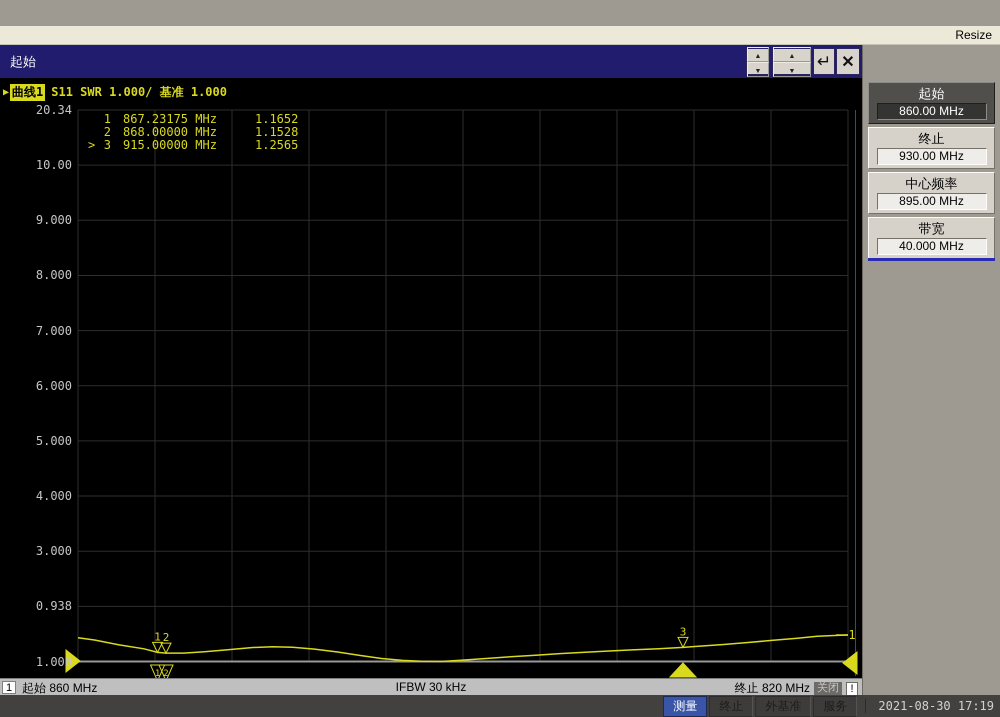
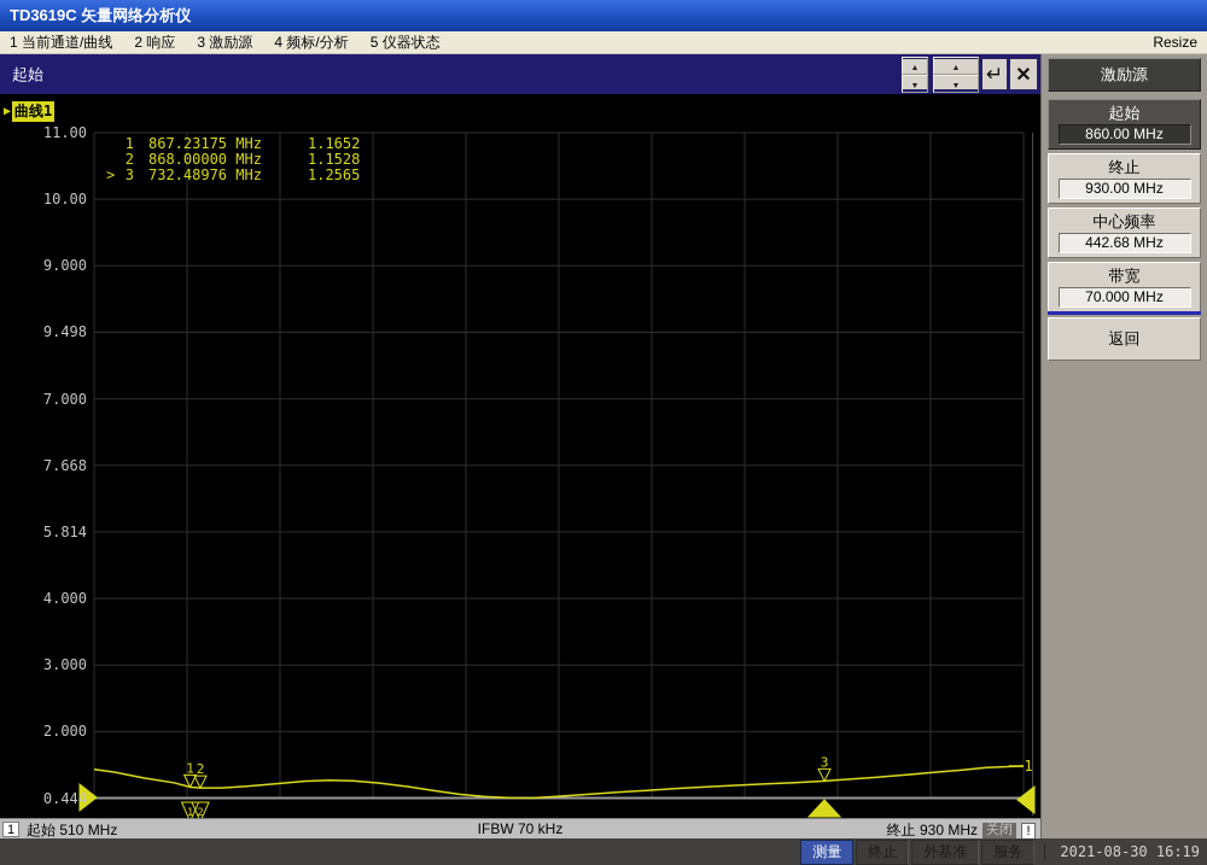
+ TD3619C 矢量网络分析仪
+ 1 当前通道/曲线 2 响应 3 激励源 4 频标/分析 5 仪器状态
  Resize
  起始
  ↵
  ✕
+ 激励源
  起始
  860.00 MHz
  终止
  930.00 MHz
  中心频率
- 895.00 MHz
+ 442.68 MHz
  带宽
- 40.000 MHz
+ 70.000 MHz
+ 返回
  1
  1
  2
  2
  3
  1
  ▶
  曲线1
- S11 SWR 1.000/ 基准 1.000
- 20.34
+ 11.00
  10.00
  9.000
- 8.000
+ 9.498
  7.000
- 6.000
+ 7.668
- 5.000
+ 5.814
  4.000
  3.000
- 0.938
+ 2.000
- 1.000
+ 0.444
  1
  867.23175 MHz
  1.1652
  2
  868.00000 MHz
  1.1528
  >
  3
- 915.00000 MHz
+ 732.48976 MHz
  1.2565
  1
- 起始 860 MHz
+ 起始 510 MHz
- IFBW 30 kHz
+ IFBW 70 kHz
- 终止 820 MHz
+ 终止 930 MHz
  关闭
  !
  测量
  终止
  外基准
  服务
- 2021-08-30 17:19
+ 2021-08-30 16:19
